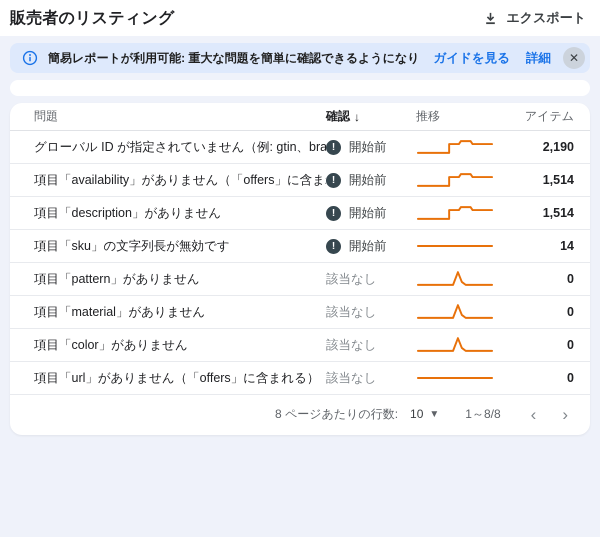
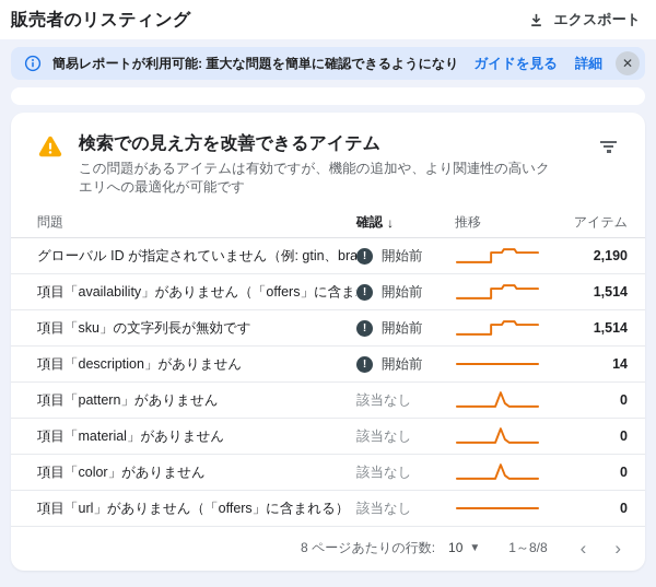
  販売者のリスティング
  エクスポート
  簡易レポートが利用可能: 重大な問題を簡単に確認できるようになり
  ガイドを見る
  詳細
  ✕
+ 検索での見え方を改善できるアイテム
+ この問題があるアイテムは有効ですが、機能の追加や、より関連性の高いクエリへの最適化が可能です
  問題
  確認
  ↓
  推移
  アイテム
  グローバル ID が指定されていません（例: gtin、bra
  !
  開始前
  2,190
  項目「availability」がありません（「offers」に含ま
  !
  開始前
  1,514
- 項目「description」がありません
+ 項目「sku」の文字列長が無効です
  !
  開始前
  1,514
- 項目「sku」の文字列長が無効です
+ 項目「description」がありません
  !
  開始前
  14
  項目「pattern」がありません
  該当なし
  0
  項目「material」がありません
  該当なし
  0
  項目「color」がありません
  該当なし
  0
  項目「url」がありません（「offers」に含まれる）
  該当なし
  0
  8 ページあたりの行数:
  10
  ▼
  1～8/8
  ‹
  ›
